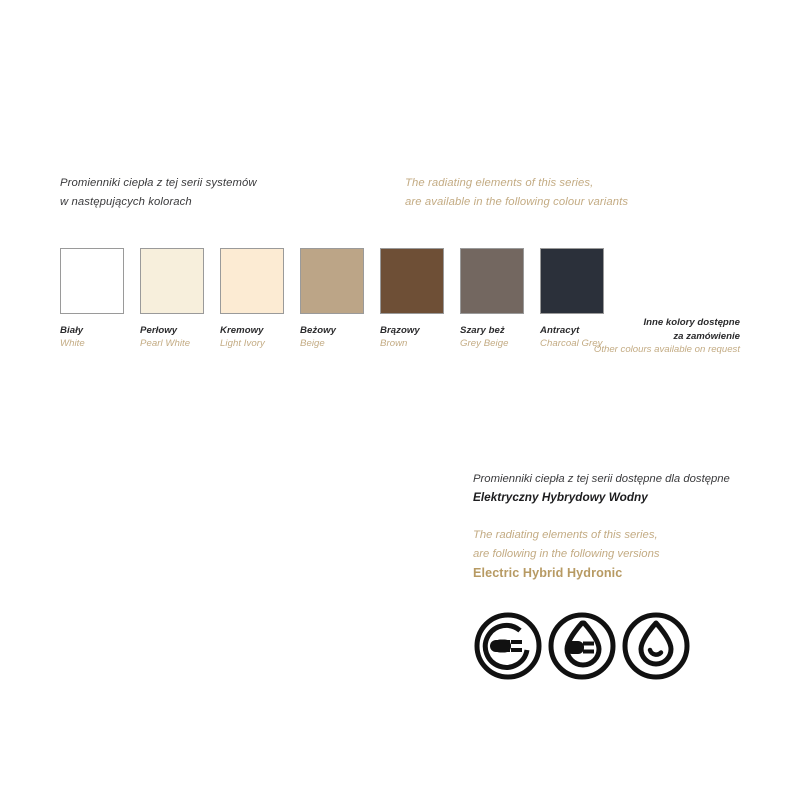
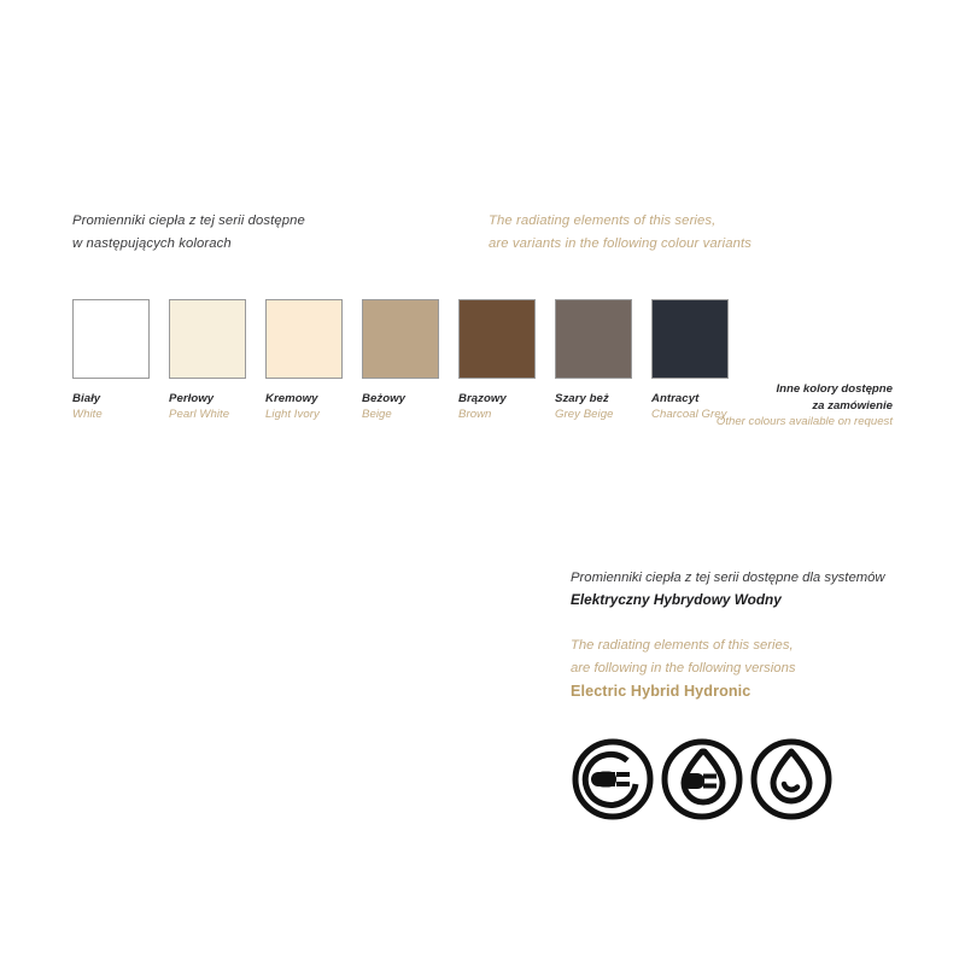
- Promienniki ciepła z tej serii systemów
+ Promienniki ciepła z tej serii dostępne
  w następujących kolorach
  The radiating elements of this series,
- are available in the following colour variants
+ are variants in the following colour variants
  Biały
  White
  Perłowy
  Pearl White
  Kremowy
  Light Ivory
  Beżowy
  Beige
  Brązowy
  Brown
  Szary beż
  Grey Beige
  Antracyt
  Charcoal Grey
  Inne kolory dostępne
  za zamówienie
  Other colours available on request
- Promienniki ciepła z tej serii dostępne dla dostępne
+ Promienniki ciepła z tej serii dostępne dla systemów
  Elektryczny Hybrydowy Wodny
  The radiating elements of this series,
  are following in the following versions
  Electric Hybrid Hydronic
